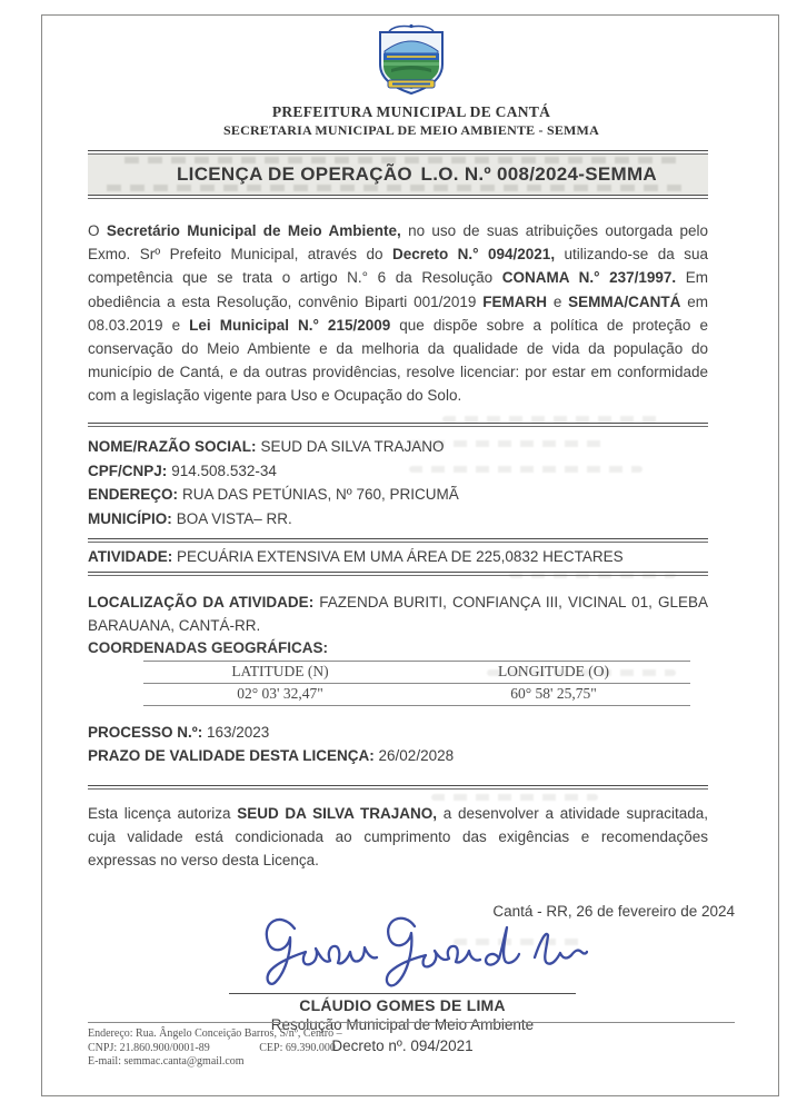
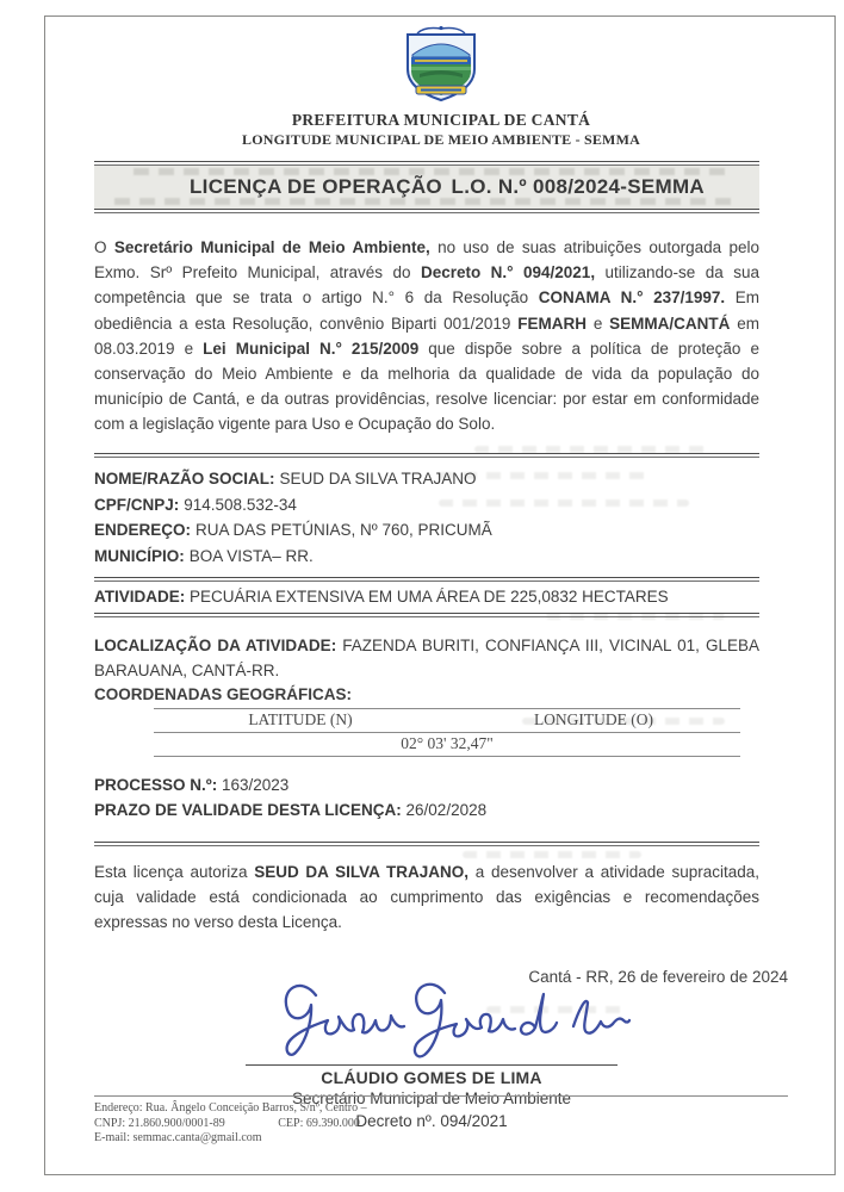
  PREFEITURA MUNICIPAL DE CANTÁ
- SECRETARIA MUNICIPAL DE MEIO AMBIENTE - SEMMA
+ LONGITUDE MUNICIPAL DE MEIO AMBIENTE - SEMMA
  LICENÇA DE OPERAÇÃO
  L.O. N.º 008/2024-SEMMA
  O Secretário Municipal de Meio Ambiente, no uso de suas atribuições outorgada pelo Exmo. Srº Prefeito Municipal, através do Decreto N.° 094/2021, utilizando-se da sua competência que se trata o artigo N.° 6 da Resolução CONAMA N.° 237/1997. Em obediência a esta Resolução, convênio Biparti 001/2019 FEMARH e SEMMA/CANTÁ em 08.03.2019 e Lei Municipal N.° 215/2009 que dispõe sobre a política de proteção e conservação do Meio Ambiente e da melhoria da qualidade de vida da população do município de Cantá, e da outras providências, resolve licenciar: por estar em conformidade com a legislação vigente para Uso e Ocupação do Solo.
  NOME/RAZÃO SOCIAL: SEUD DA SILVA TRAJANO
  CPF/CNPJ: 914.508.532-34
  ENDEREÇO: RUA DAS PETÚNIAS, Nº 760, PRICUMÃ
  MUNICÍPIO: BOA VISTA– RR.
  ATIVIDADE: PECUÁRIA EXTENSIVA EM UMA ÁREA DE 225,0832 HECTARES
  LOCALIZAÇÃO DA ATIVIDADE: FAZENDA BURITI, CONFIANÇA III, VICINAL 01, GLEBA BARAUANA, CANTÁ-RR.
  COORDENADAS GEOGRÁFICAS:
  LATITUDE (N)
  LONGITUDE (O)
  02° 03' 32,47"
- 60° 58' 25,75"
  PROCESSO N.º: 163/2023
  PRAZO DE VALIDADE DESTA LICENÇA: 26/02/2028
  Esta licença autoriza SEUD DA SILVA TRAJANO, a desenvolver a atividade supracitada, cuja validade está condicionada ao cumprimento das exigências e recomendações expressas no verso desta Licença.
  Cantá - RR, 26 de fevereiro de 2024
  CLÁUDIO GOMES DE LIMA
- Resolução Municipal de Meio Ambiente
+ Secretário Municipal de Meio Ambiente
  Decreto nº. 094/2021
  Endereço: Rua. Ângelo Conceição Barros, S/nº, Centro –
  CNPJ: 21.860.900/0001-89 CEP: 69.390.000
  E-mail: semmac.canta@gmail.com
